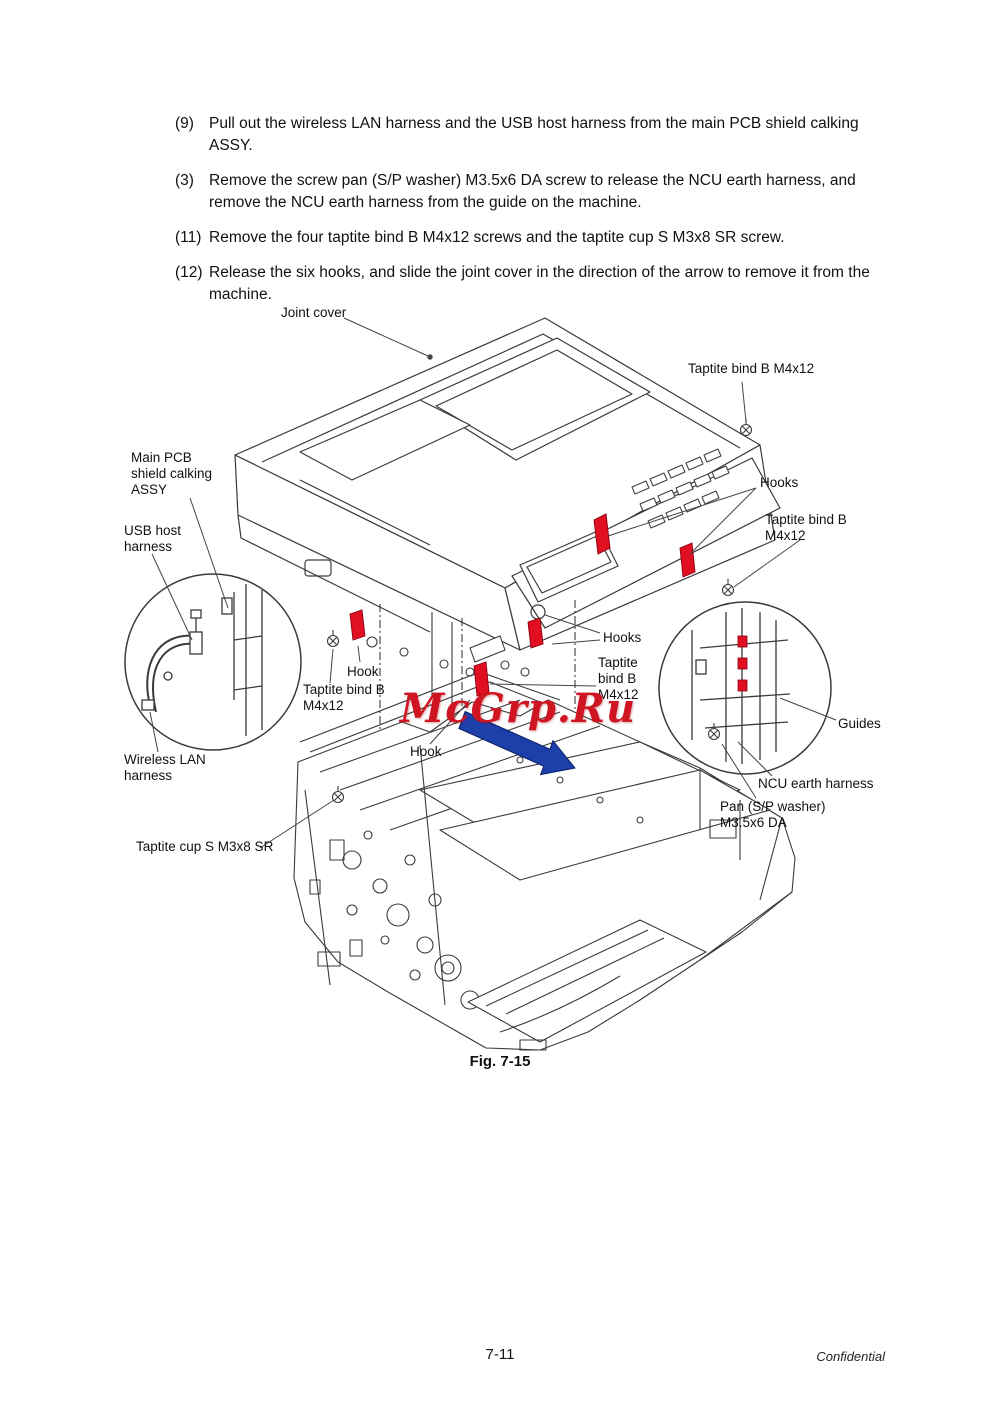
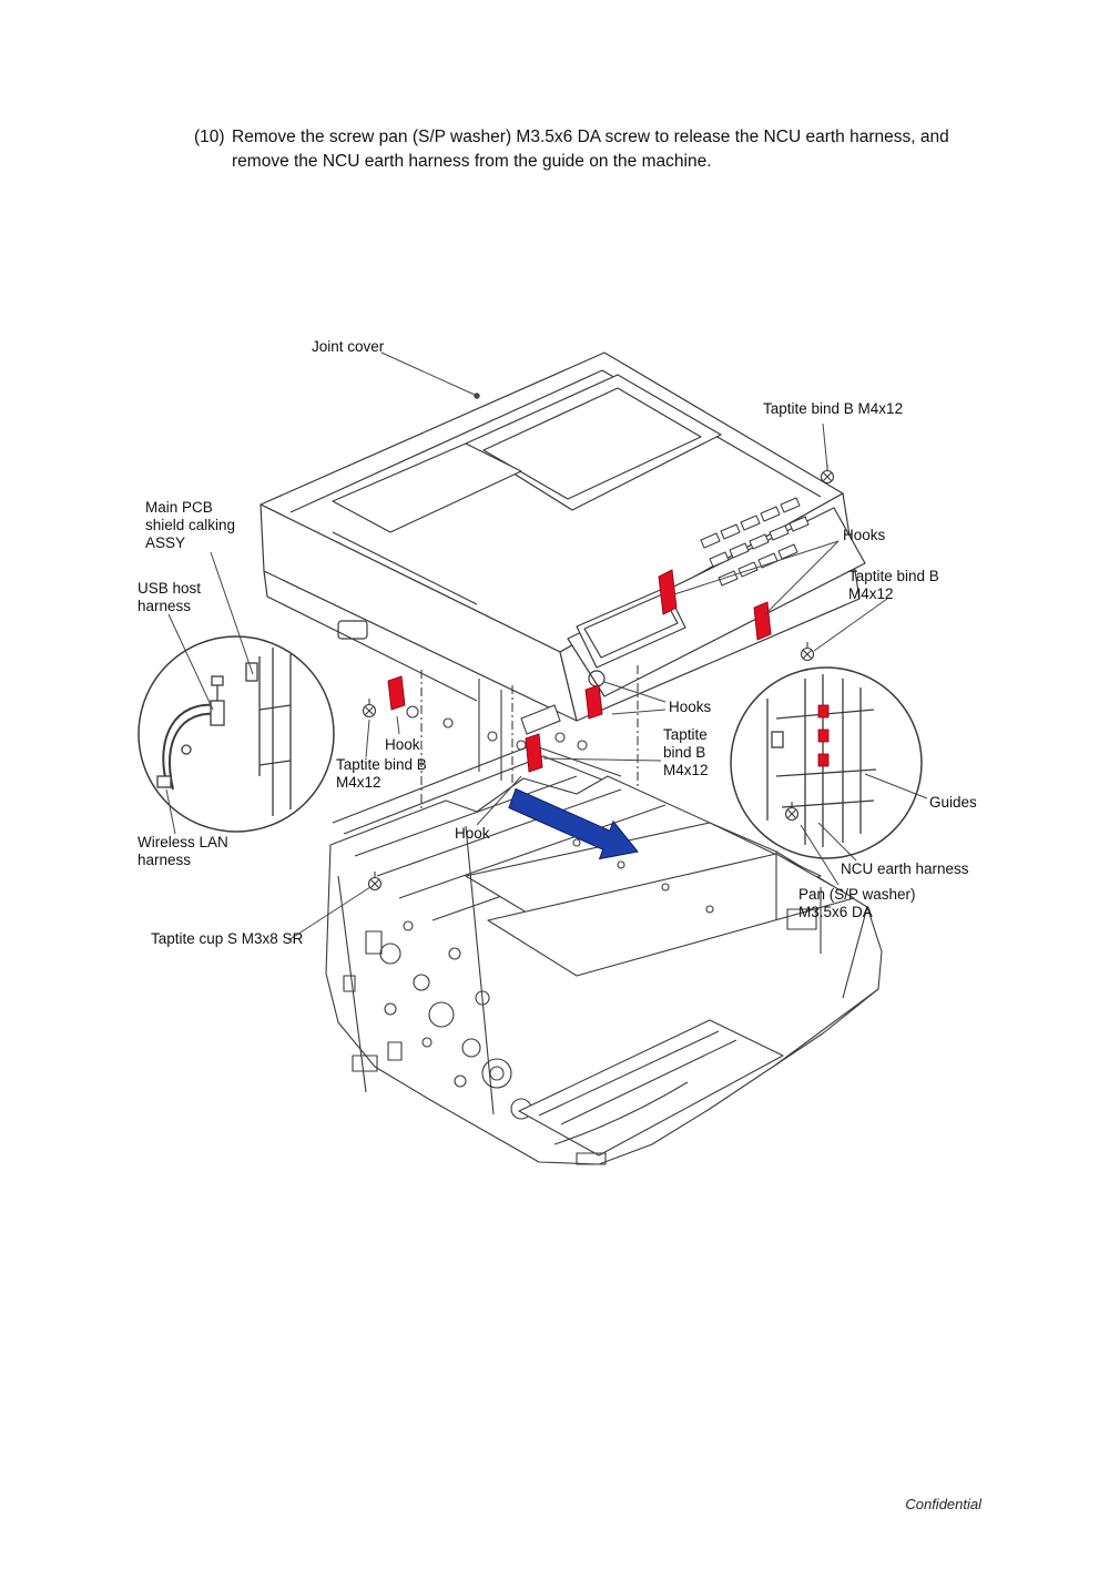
- (9)
- Pull out the wireless LAN harness and the USB host harness from the main PCB shield calking ASSY.
- (3)
+ (10)
  Remove the screw pan (S/P washer) M3.5x6 DA screw to release the NCU earth harness, and remove the NCU earth harness from the guide on the machine.
- (11)
- Remove the four taptite bind B M4x12 screws and the taptite cup S M3x8 SR screw.
- (12)
- Release the six hooks, and slide the joint cover in the direction of the arrow to remove it from the machine.
  Joint cover
  Taptite bind B M4x12
  Main PCB
  shield calking
  ASSY
  Hooks
  Taptite bind B
  M4x12
  USB host
  harness
  Hooks
  Hook
  Taptite bind B
  M4x12
  Taptite
  bind B
  M4x12
  Guides
  Hook
  Wireless LAN
  harness
  NCU earth harness
  Pan (S/P washer)
  M3.5x6 DA
  Taptite cup S M3x8 SR
- McGrp.Ru
- Fig. 7-15
- 7-11
  Confidential
